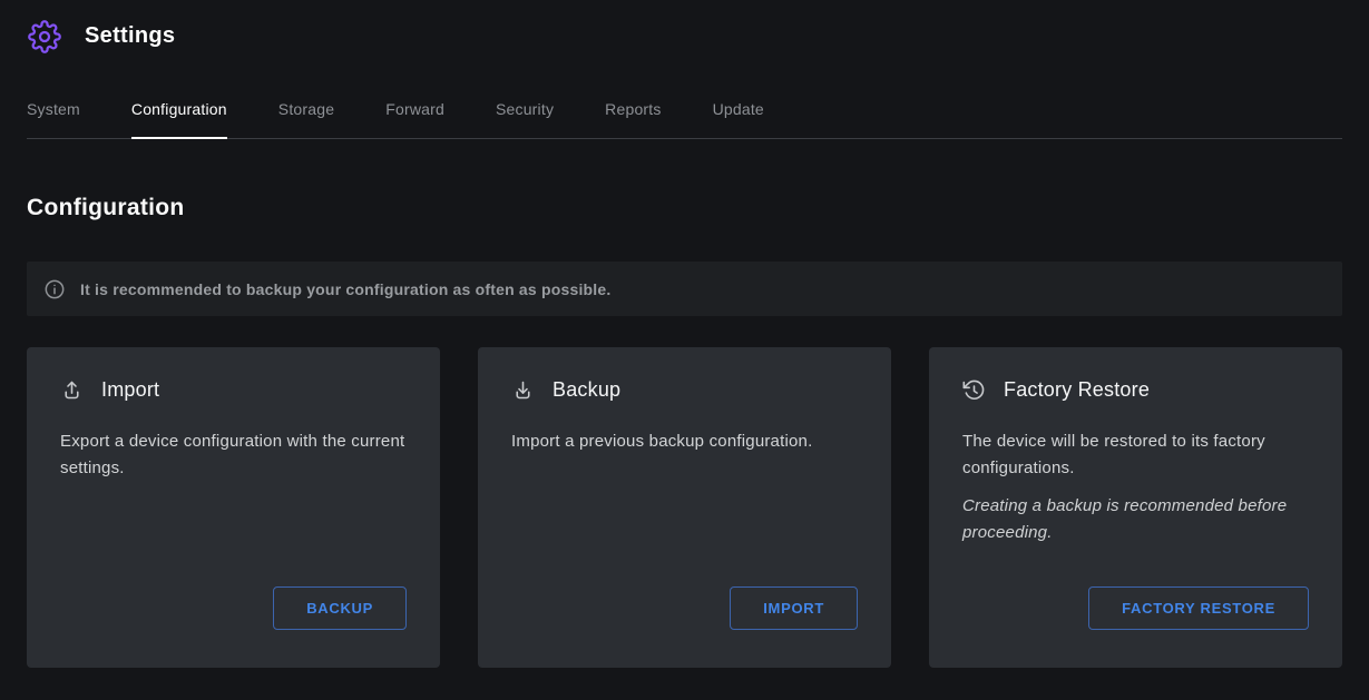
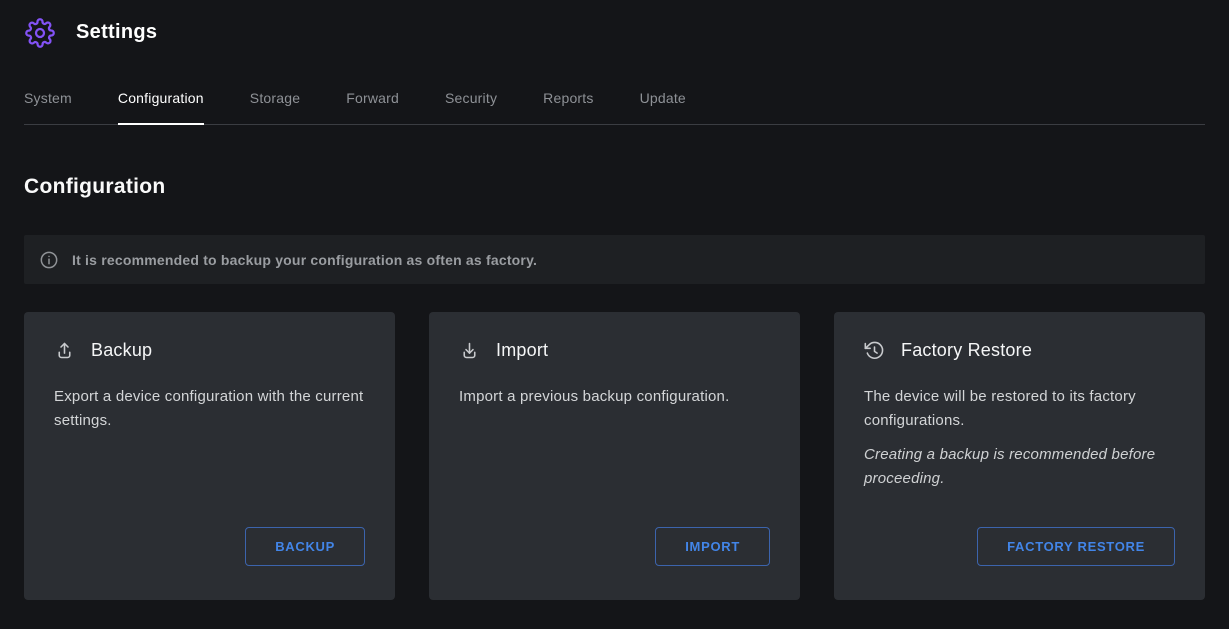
  Settings
  System
  Configuration
  Storage
  Forward
  Security
  Reports
  Update
  Configuration
- It is recommended to backup your configuration as often as possible.
+ It is recommended to backup your configuration as often as factory.
- Import
+ Backup
  Export a device configuration with the current settings.
  BACKUP
- Backup
+ Import
  Import a previous backup configuration.
  IMPORT
  Factory Restore
  The device will be restored to its factory configurations.
  Creating a backup is recommended before proceeding.
  FACTORY RESTORE
